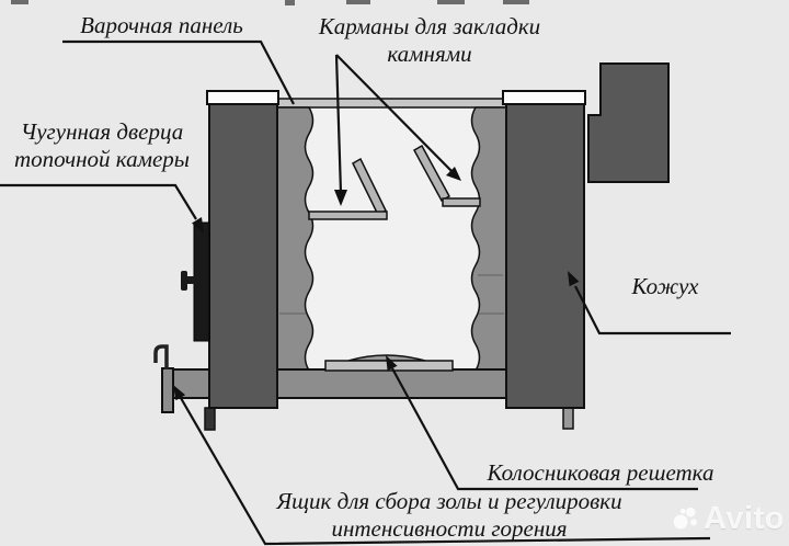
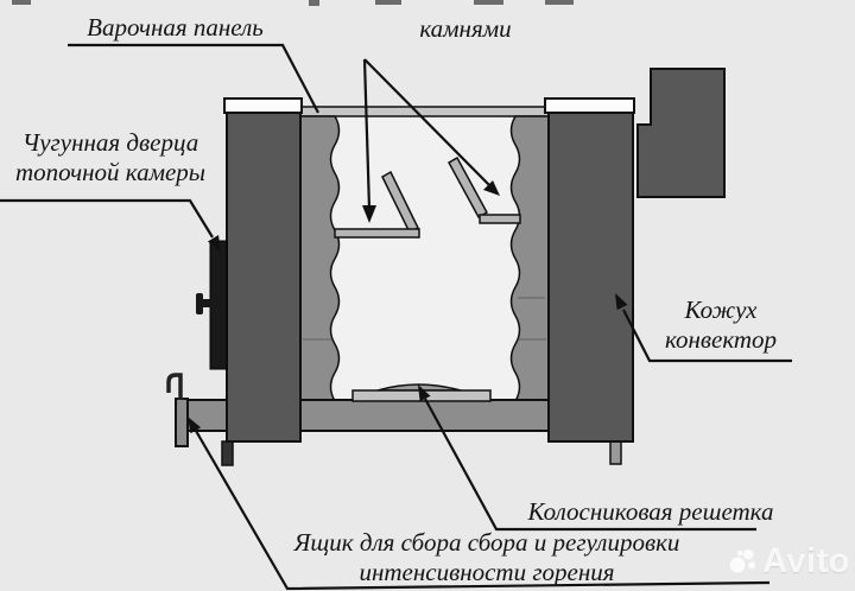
  Варочная панель
- Карманы для закладки
  камнями
  Чугунная дверца
  топочной камеры
  Кожух
+ конвектор
  Колосниковая решетка
- Ящик для сбора золы и регулировки
+ Ящик для сбора сбора и регулировки
  интенсивности горения
  Avito
